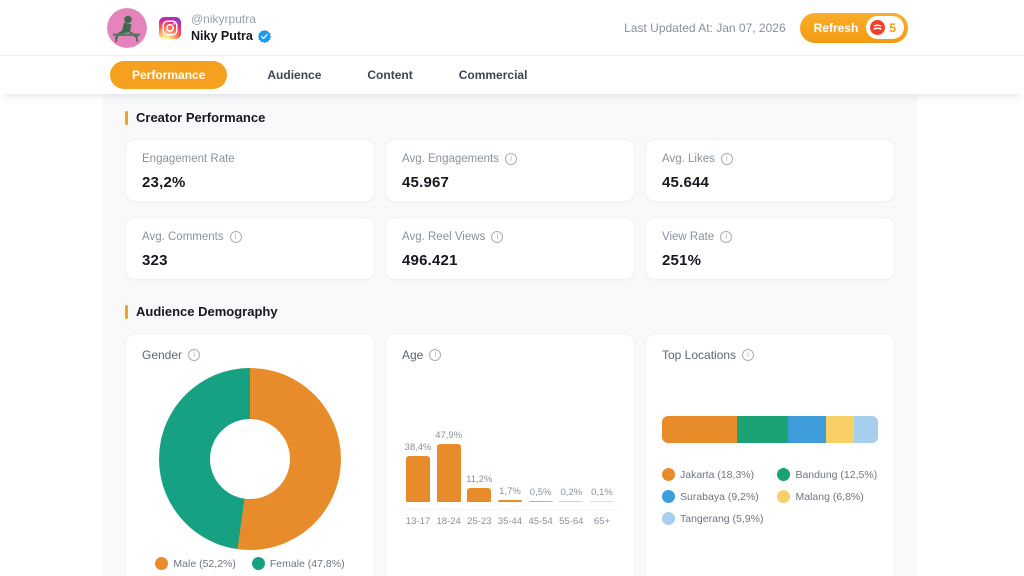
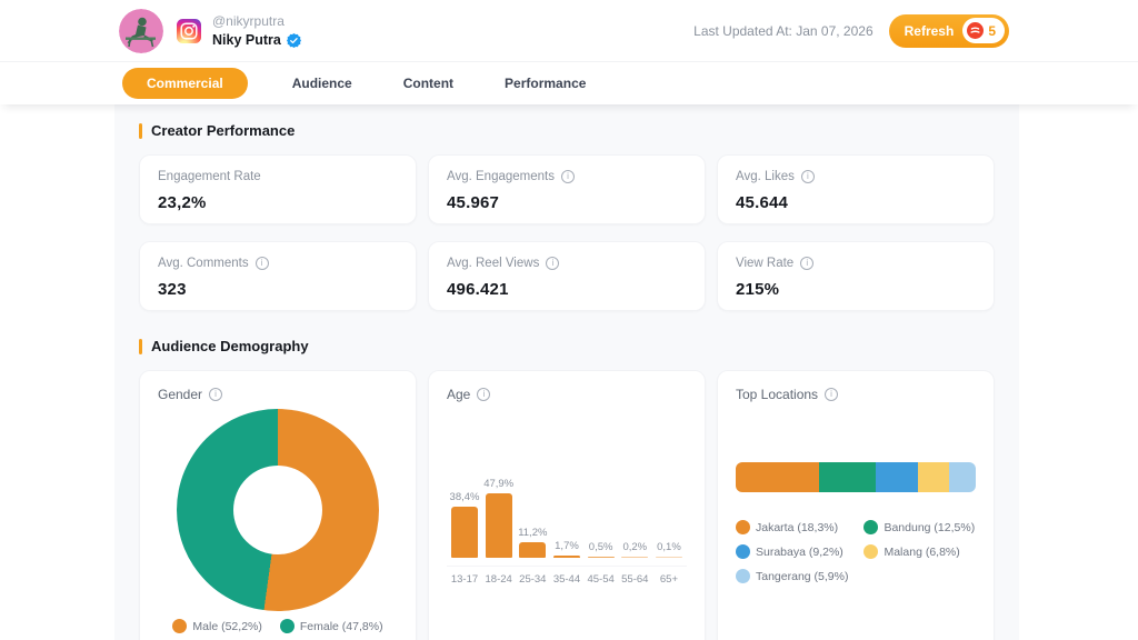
  @nikyrputra
  Niky Putra
  Last Updated At: Jan 07, 2026
  Refresh
  5
- Performance
+ Commercial
  Audience
  Content
- Commercial
+ Performance
  Creator Performance
  Engagement Rate
  23,2%
  Avg. Engagements
  i
  45.967
  Avg. Likes
  i
  45.644
  Avg. Comments
  i
  323
  Avg. Reel Views
  i
  496.421
  View Rate
  i
- 251%
+ 215%
  Audience Demography
  Gender
  i
  Male (52,2%)
  Female (47,8%)
  Age
  i
  38,4%
  47,9%
  11,2%
  1,7%
  0,5%
  0,2%
  0,1%
  13-17
  18-24
- 25-23
+ 25-34
  35-44
  45-54
  55-64
  65+
  Top Locations
  i
  Jakarta (18,3%)
  Bandung (12,5%)
  Surabaya (9,2%)
  Malang (6,8%)
  Tangerang (5,9%)
